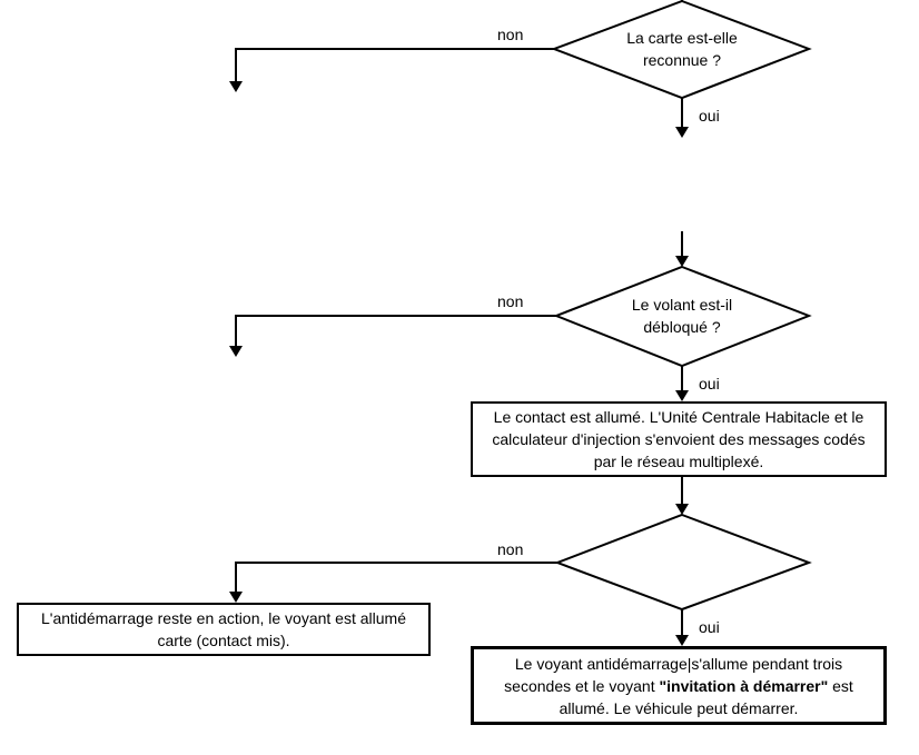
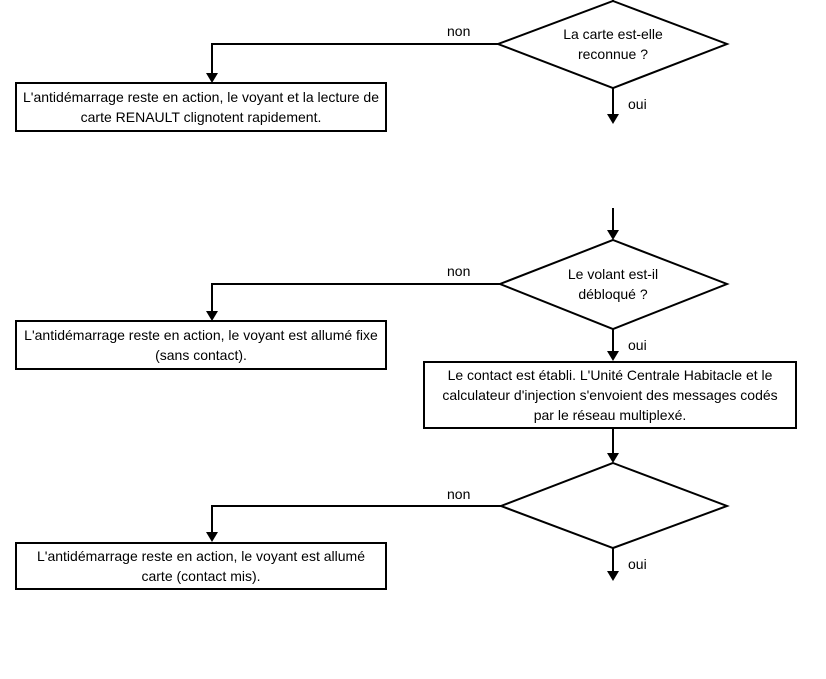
  La carte est-elle
  reconnue ?
  Le volant est-il
  débloqué ?
  non
  oui
  non
  oui
  non
  oui
+ L'antidémarrage reste en action, le voyant et la lecture de carte RENAULT clignotent rapidement.
+ L'antidémarrage reste en action, le voyant est allumé fixe (sans contact).
  L'antidémarrage reste en action, le voyant est allumé carte (contact mis).
- Le contact est allumé. L'Unité Centrale Habitacle et le calculateur d'injection s'envoient des messages codés par le réseau multiplexé.
+ Le contact est établi. L'Unité Centrale Habitacle et le calculateur d'injection s'envoient des messages codés par le réseau multiplexé.
- Le voyant antidémarrage|s'allume pendant trois secondes et le voyant "invitation à démarrer" est allumé. Le véhicule peut démarrer.
